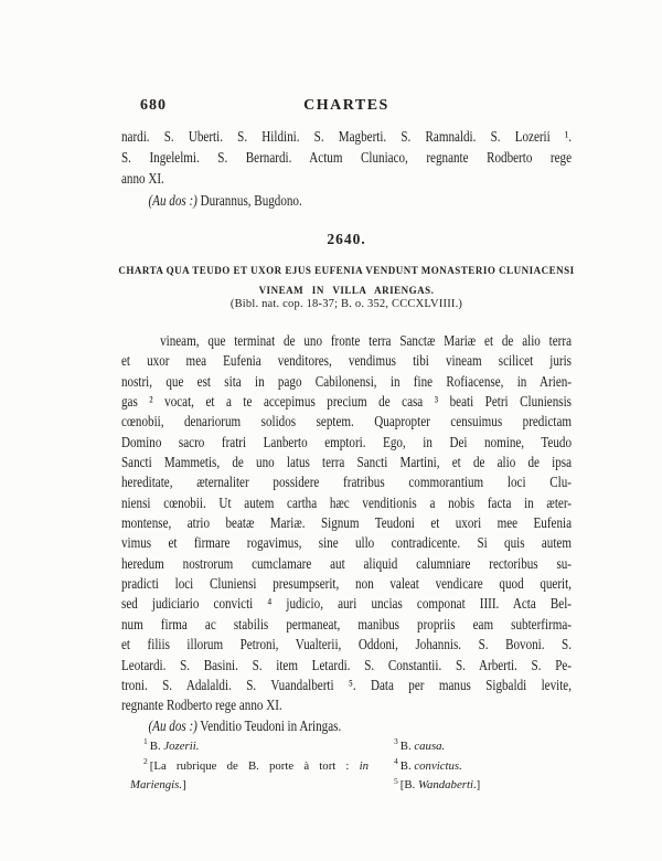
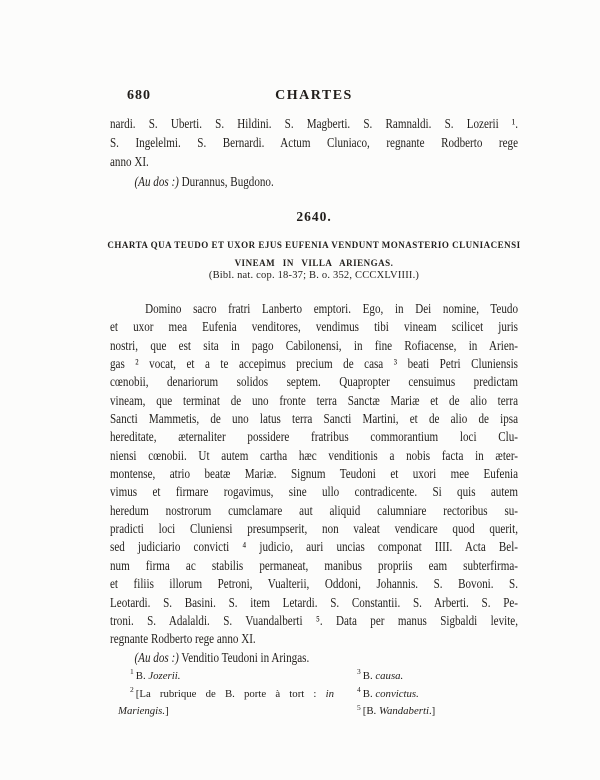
  680
  CHARTES
  nardi. S. Uberti. S. Hildini. S. Magberti. S. Ramnaldi. S. Lozerii ¹.
  S. Ingelelmi. S. Bernardi. Actum Cluniaco, regnante Rodberto rege
  anno XI.
  (Au dos :) Durannus, Bugdono.
  2640.
  CHARTA QUA TEUDO ET UXOR EJUS EUFENIA VENDUNT MONASTERIO CLUNIACENSI
  VINEAM IN VILLA ARIENGAS.
  (Bibl. nat. cop. 18-37; B. o. 352, CCCXLVIIII.)
- vineam, que terminat de uno fronte terra Sanctæ Mariæ et de alio terra
+ Domino sacro fratri Lanberto emptori. Ego, in Dei nomine, Teudo
  et uxor mea Eufenia venditores, vendimus tibi vineam scilicet juris
  nostri, que est sita in pago Cabilonensi, in fine Rofiacense, in Arien-
  gas ² vocat, et a te accepimus precium de casa ³ beati Petri Cluniensis
  cœnobii, denariorum solidos septem. Quapropter censuimus predictam
- Domino sacro fratri Lanberto emptori. Ego, in Dei nomine, Teudo
+ vineam, que terminat de uno fronte terra Sanctæ Mariæ et de alio terra
  Sancti Mammetis, de uno latus terra Sancti Martini, et de alio de ipsa
  hereditate, æternaliter possidere fratribus commorantium loci Clu-
  niensi cœnobii. Ut autem cartha hæc venditionis a nobis facta in æter-
  montense, atrio beatæ Mariæ. Signum Teudoni et uxori mee Eufenia
  vimus et firmare rogavimus, sine ullo contradicente. Si quis autem
  heredum nostrorum cumclamare aut aliquid calumniare rectoribus su-
  pradicti loci Cluniensi presumpserit, non valeat vendicare quod querit,
  sed judiciario convicti ⁴ judicio, auri uncias componat IIII. Acta Bel-
  num firma ac stabilis permaneat, manibus propriis eam subterfirma-
  et filiis illorum Petroni, Vualterii, Oddoni, Johannis. S. Bovoni. S.
  Leotardi. S. Basini. S. item Letardi. S. Constantii. S. Arberti. S. Pe-
  troni. S. Adalaldi. S. Vuandalberti ⁵. Data per manus Sigbaldi levite,
  regnante Rodberto rege anno XI.
  (Au dos :) Venditio Teudoni in Aringas.
  1 B. Jozerii.
  2 [La rubrique de B. porte à tort : in
  Mariengis.]
  3 B. causa.
  4 B. convictus.
  5 [B. Wandaberti.]
